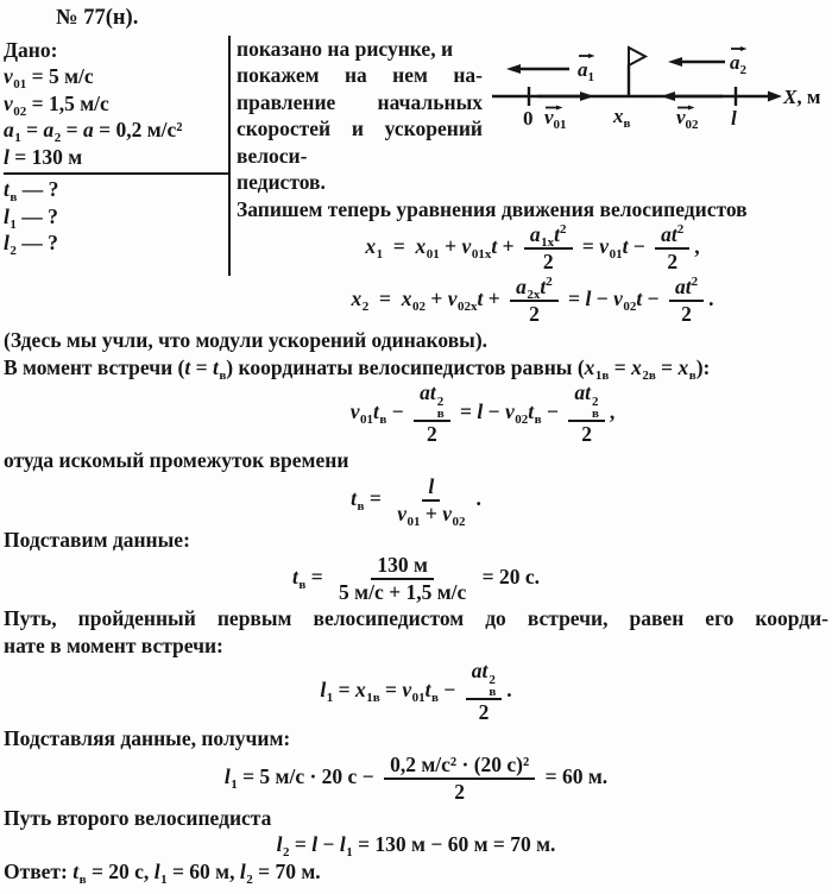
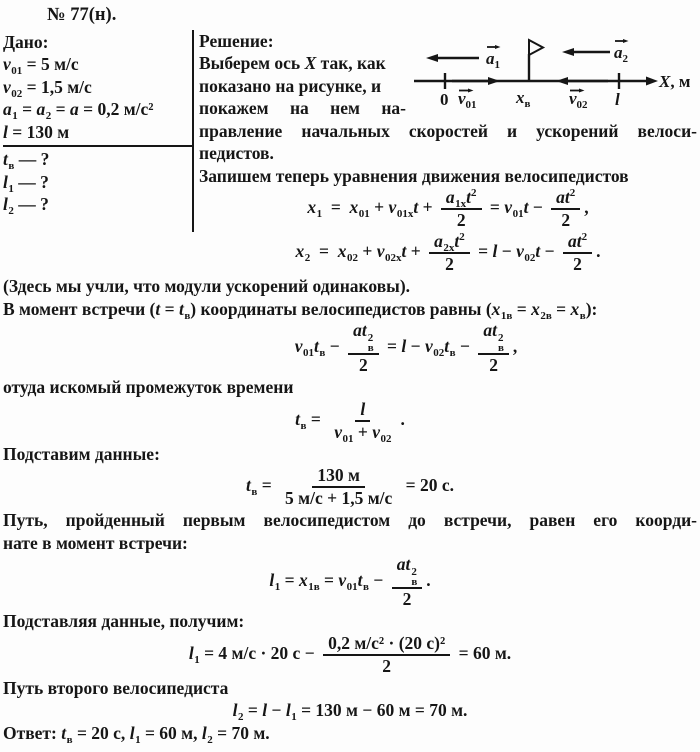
  № 77(н).
  Дано:
  v01 = 5 м/с
  v02 = 1,5 м/с
  a1 = a2 = a = 0,2 м/с²
  l = 130 м
  tв — ?
  l1 — ?
  l2 — ?
  X, м
  0
  v01
  xв
  v02
  l
  a1
  a2
+ Решение:
+ Выберем ось X так, как
  показано на рисунке, и
  покажем на нем на-
  правление начальных скоростей и ускорений велоси-
  педистов.
  Запишем теперь уравнения движения велосипедистов
  x1 = x01 + v01xt +
  a1xt2
  2
  = v01t −
  at2
  2
  ,
  x2 = x02 + v02xt +
  a2xt2
  2
  = l − v02t −
  at2
  2
  .
  (Здесь мы учли, что модули ускорений одинаковы).
  В момент встречи (t = tв) координаты велосипедистов равны (x1в = x2в = xв):
  v01tв −
  at
  2
  в
  2
  = l − v02tв −
  at
  2
  в
  2
  ,
  отуда искомый промежуток времени
  tв =
  l
  v01 + v02
  .
  Подставим данные:
  tв =
  130 м
  5 м/с + 1,5 м/с
  = 20 с.
  Путь, пройденный первым велосипедистом до встречи, равен его коорди-
  нате в момент встречи:
  l1 = x1в = v01tв −
  at
  2
  в
  2
  .
  Подставляя данные, получим:
- l1 = 5 м/с · 20 с −
+ l1 = 4 м/с · 20 с −
  0,2 м/с² · (20 с)²
  2
  = 60 м.
  Путь второго велосипедиста
  l2 = l − l1 = 130 м − 60 м = 70 м.
  Ответ: tв = 20 с, l1 = 60 м, l2 = 70 м.
